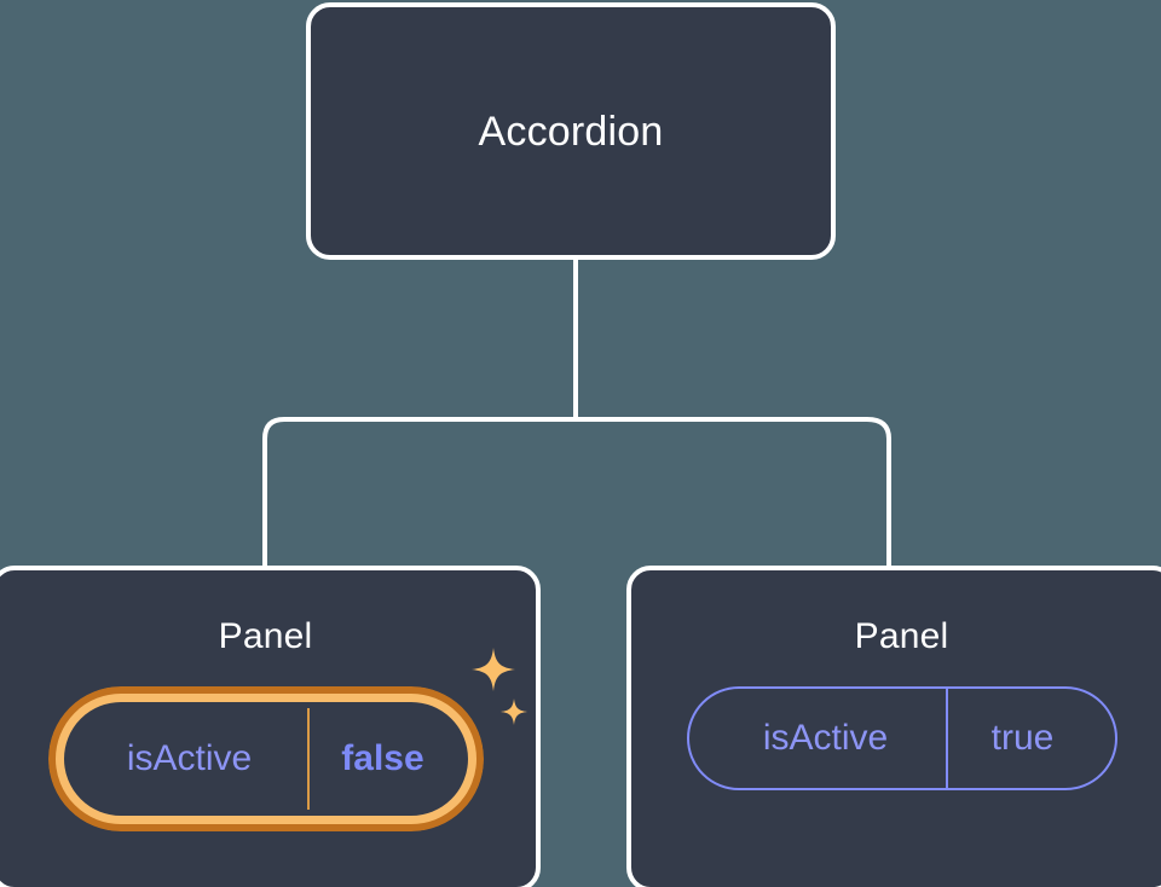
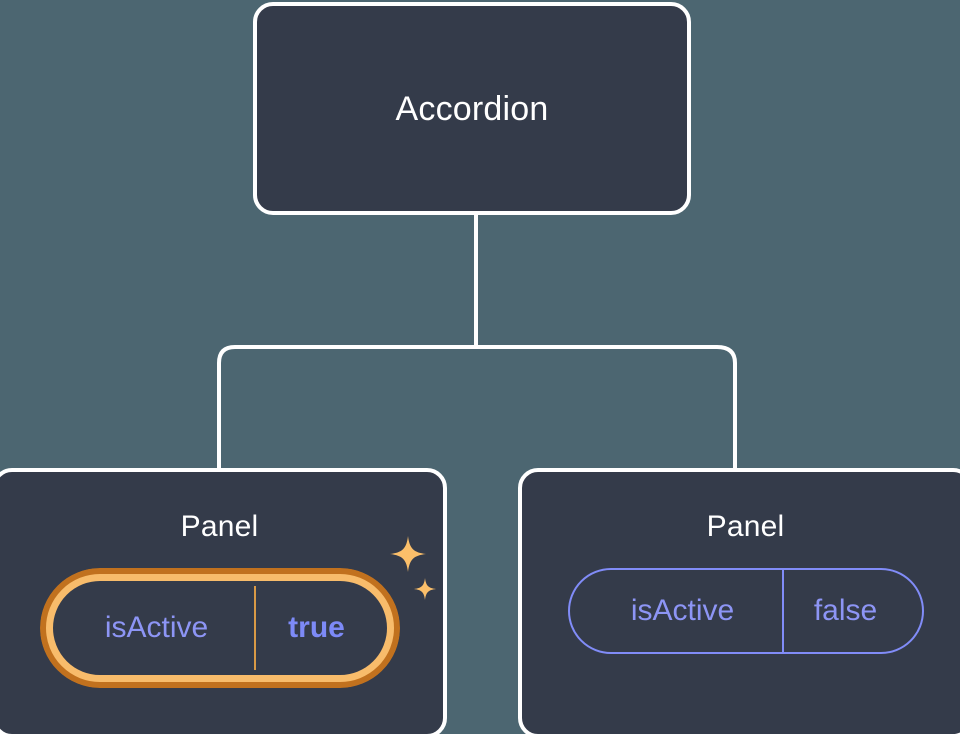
  Accordion
  Panel
  isActive
- false
+ true
  Panel
  isActive
- true
+ false
